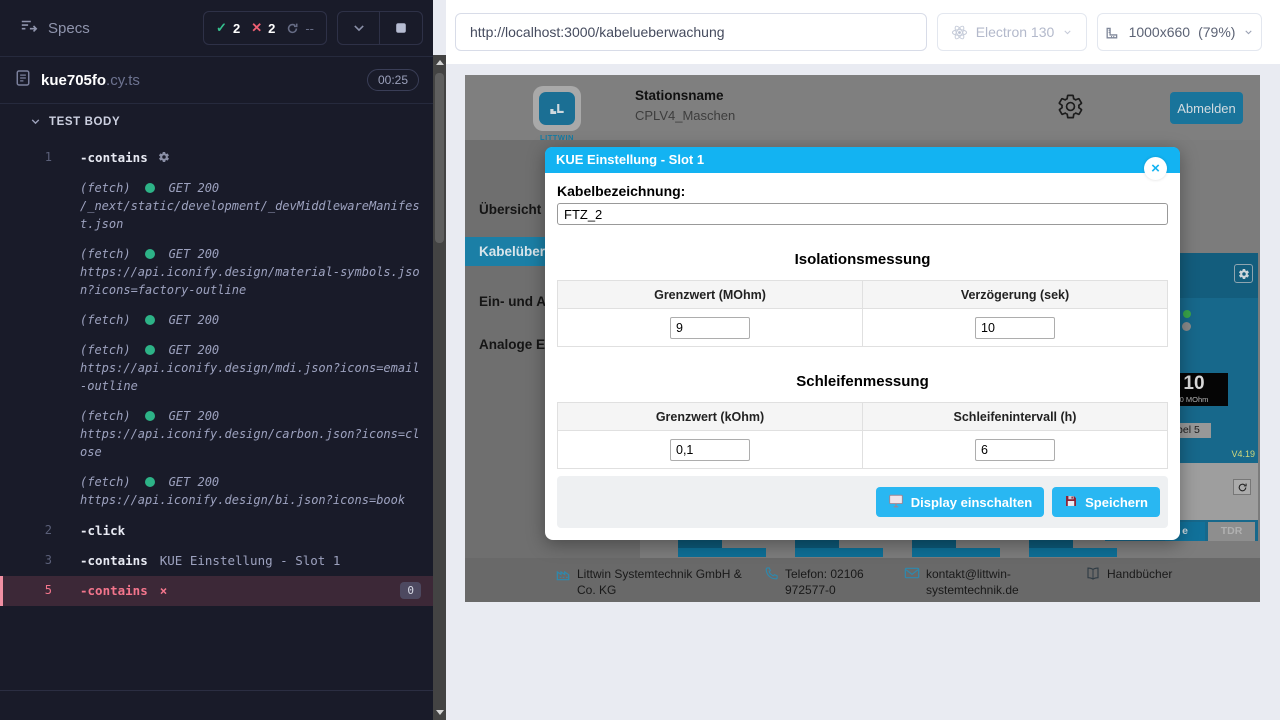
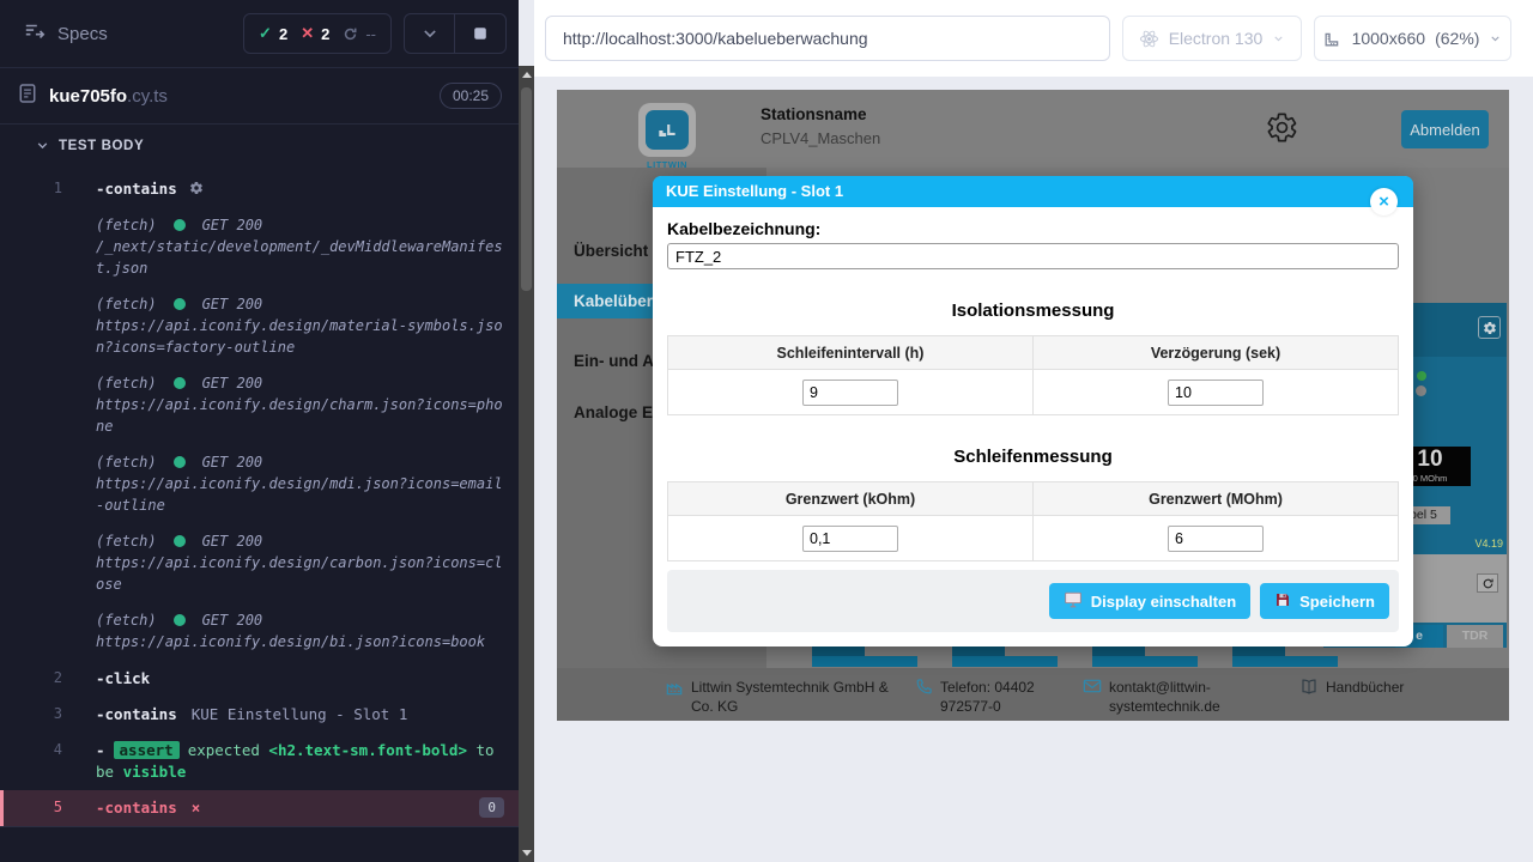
  Specs
  ✓
  2
  ✕
  2
  --
  kue705fo
  .cy.ts
  00:25
  TEST BODY
  1
  -contains
  (fetch)
  GET 200
  /_next/static/development/_devMiddlewareManifest.json
  (fetch)
  GET 200
  https://api.iconify.design/material-symbols.json?icons=factory-outline
  (fetch)
  GET 200
+ https://api.iconify.design/charm.json?icons=phone
  (fetch)
  GET 200
  https://api.iconify.design/mdi.json?icons=email-outline
  (fetch)
  GET 200
  https://api.iconify.design/carbon.json?icons=close
  (fetch)
  GET 200
  https://api.iconify.design/bi.json?icons=book
  2
  -click
  3
  -contains KUE Einstellung - Slot 1
+ 4
+ - assert expected <h2.text-sm.font-bold> to be visible
  5
  -contains ×
  0
  http://localhost:3000/kabelueberwachung
  Electron 130
  1000x660
- (79%)
+ (62%)
  LITTWIN
  Stationsname
  CPLV4_Maschen
  Abmelden
  Übersicht
  10
  0 MOhm
  V4.19
  e
  TDR
  Littwin Systemtechnik GmbH & Co. KG
- Telefon: 02106 972577-0
+ Telefon: 04402 972577-0
  kontakt@littwin-systemtechnik.de
  Handbücher
  KUE Einstellung - Slot 1
  ×
  Kabelbezeichnung:
  FTZ_2
  Isolationsmessung
- Grenzwert (MOhm)	Verzögerung (sek)
+ Schleifenintervall (h)	Verzögerung (sek)
  9	10
  Schleifenmessung
- Grenzwert (kOhm)	Schleifenintervall (h)
+ Grenzwert (kOhm)	Grenzwert (MOhm)
  0,1	6
  Display einschalten
  Speichern
